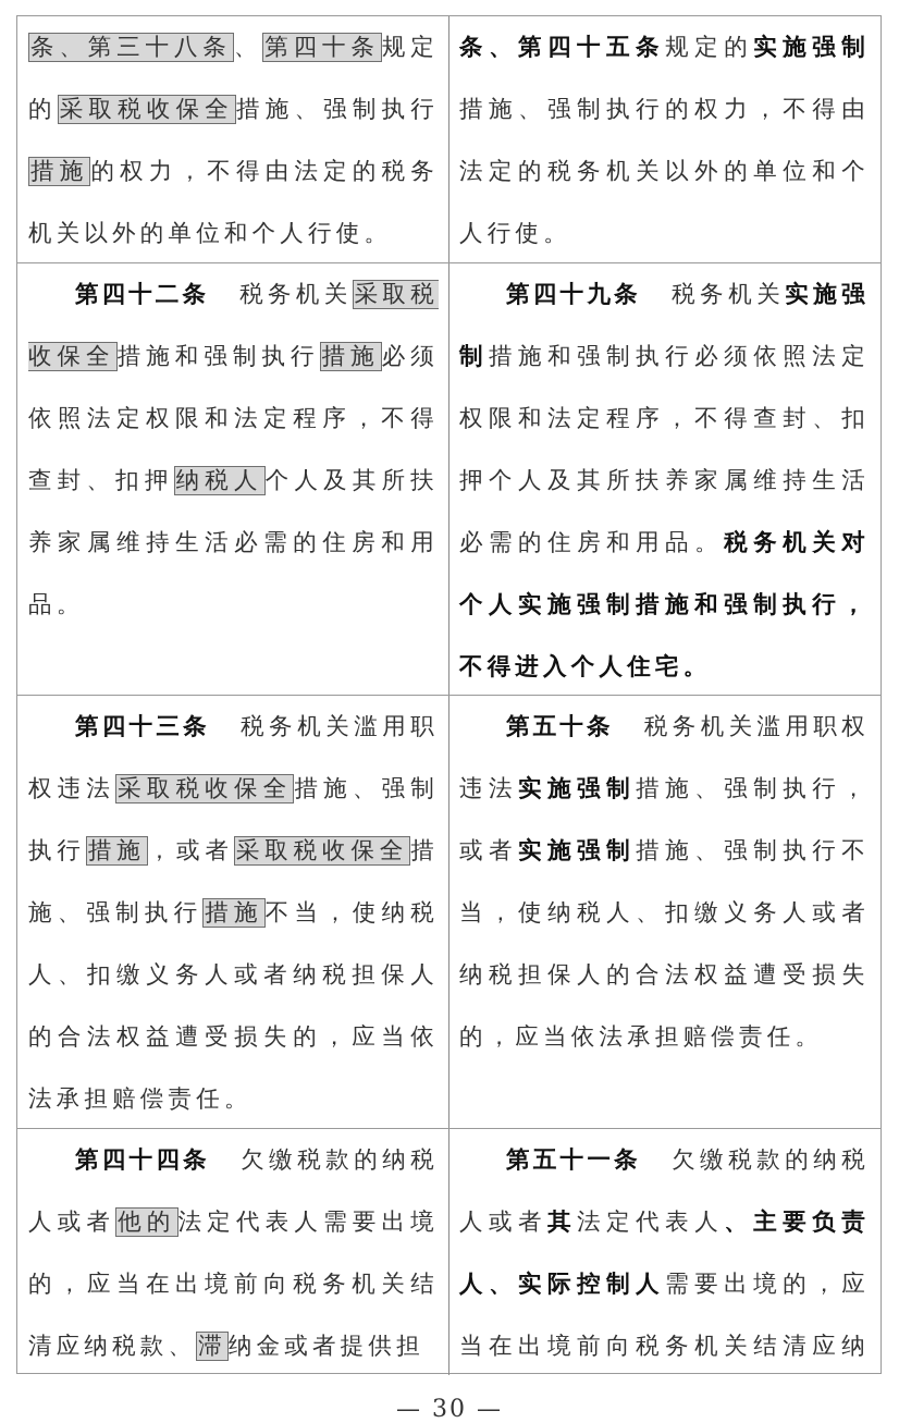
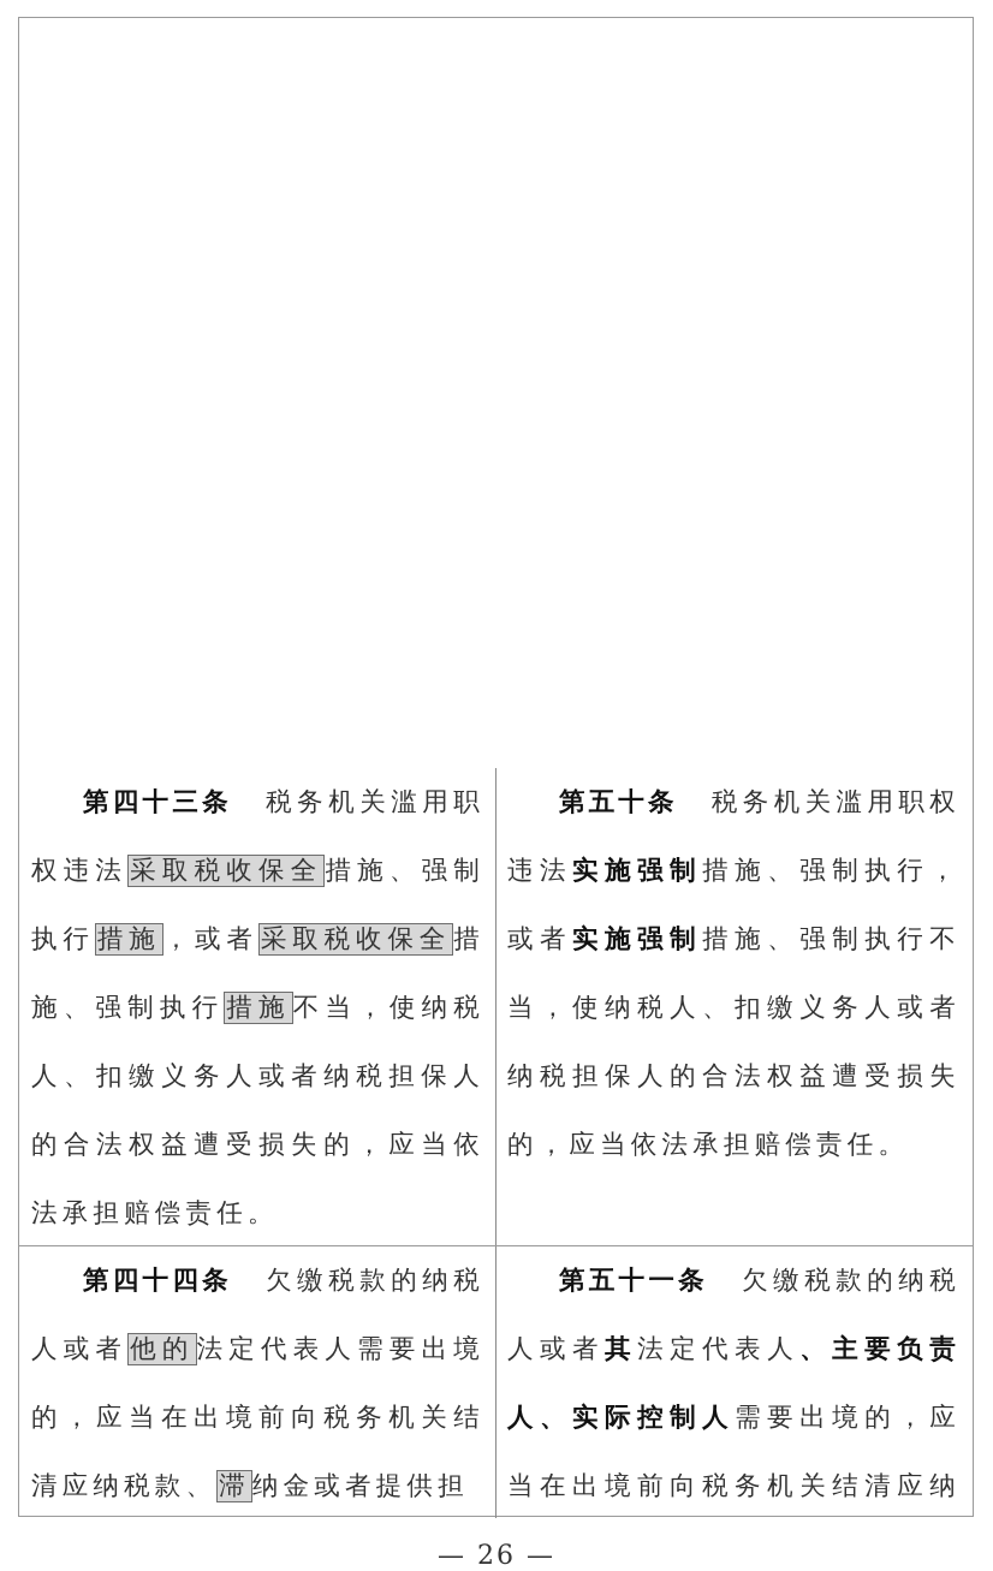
- 条、第三十八条、第四十条规定的采取税收保全措施、强制执行措施的权力，不得由法定的税务机关以外的单位和个人行使。
- 条、第四十五条规定的实施强制措施、强制执行的权力，不得由法定的税务机关以外的单位和个人行使。
- 第四十二条 税务机关采取税收保全措施和强制执行措施必须依照法定权限和法定程序，不得查封、扣押纳税人个人及其所扶养家属维持生活必需的住房和用品。
- 第四十九条 税务机关实施强制措施和强制执行必须依照法定权限和法定程序，不得查封、扣押个人及其所扶养家属维持生活必需的住房和用品。税务机关对个人实施强制措施和强制执行，不得进入个人住宅。
  第四十三条 税务机关滥用职权违法采取税收保全措施、强制执行措施，或者采取税收保全措施、强制执行措施不当，使纳税人、扣缴义务人或者纳税担保人的合法权益遭受损失的，应当依法承担赔偿责任。
  第五十条 税务机关滥用职权违法实施强制措施、强制执行，或者实施强制措施、强制执行不当，使纳税人、扣缴义务人或者纳税担保人的合法权益遭受损失的，应当依法承担赔偿责任。
  第四十四条 欠缴税款的纳税人或者他的法定代表人需要出境的，应当在出境前向税务机关结清应纳税款、滞纳金或者提供担
  第五十一条 欠缴税款的纳税人或者其法定代表人、主要负责人、实际控制人需要出境的，应当在出境前向税务机关结清应纳
- — 30 —
+ — 26 —
